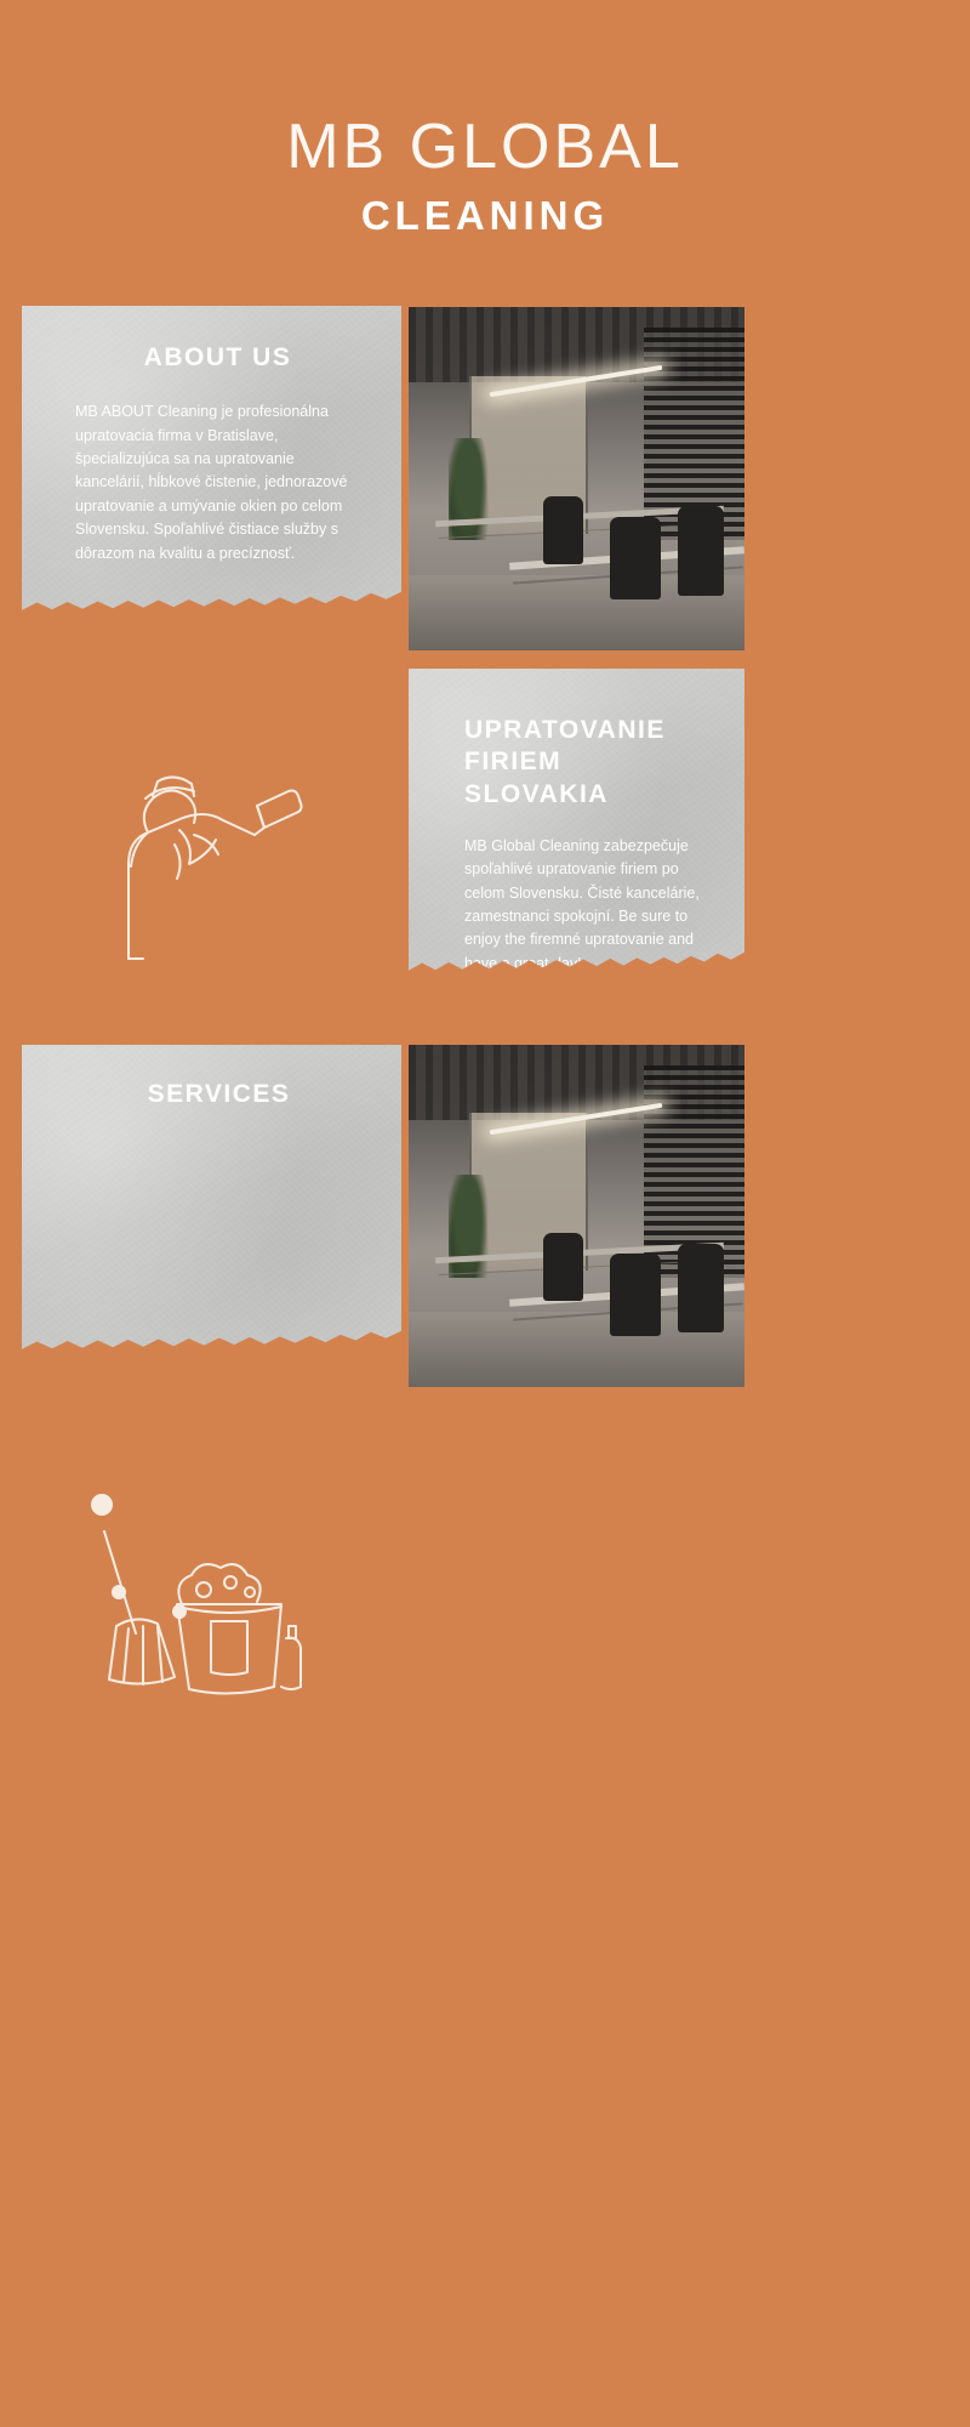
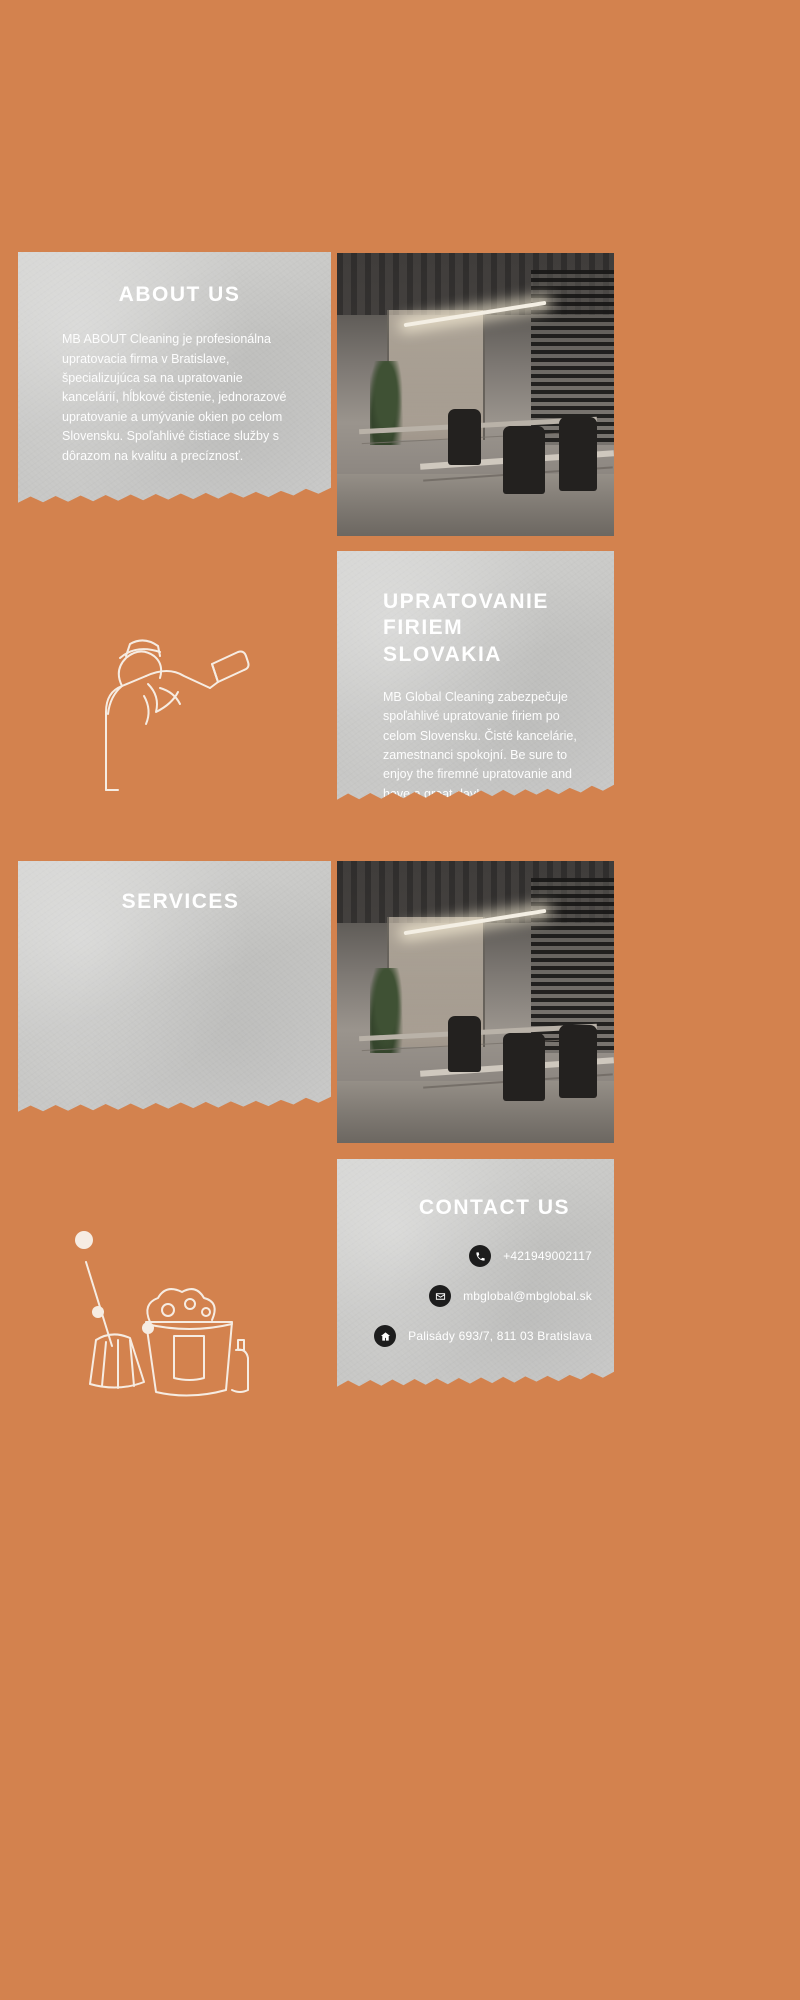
- MB GLOBAL
- CLEANING
  ABOUT US
  MB ABOUT Cleaning je profesionálna upratovacia firma v Bratislave, špecializujúca sa na upratovanie kancelárií, hĺbkové čistenie, jednorazové upratovanie a umývanie okien po celom Slovensku. Spoľahlivé čistiace služby s dôrazom na kvalitu a precíznosť.
  UPRATOVANIE
  FIRIEM SLOVAKIA
  MB Global Cleaning zabezpečuje spoľahlivé upratovanie firiem po celom Slovensku. Čisté kancelárie, zamestnanci spokojní. Be sure to enjoy the firemné upratovanie and hve gatay
  SERVICES
+ CONTACT US
+ +421949002117
+ mbglobal@mbglobal.sk
+ Palisády 693/7, 811 03 Bratislava
